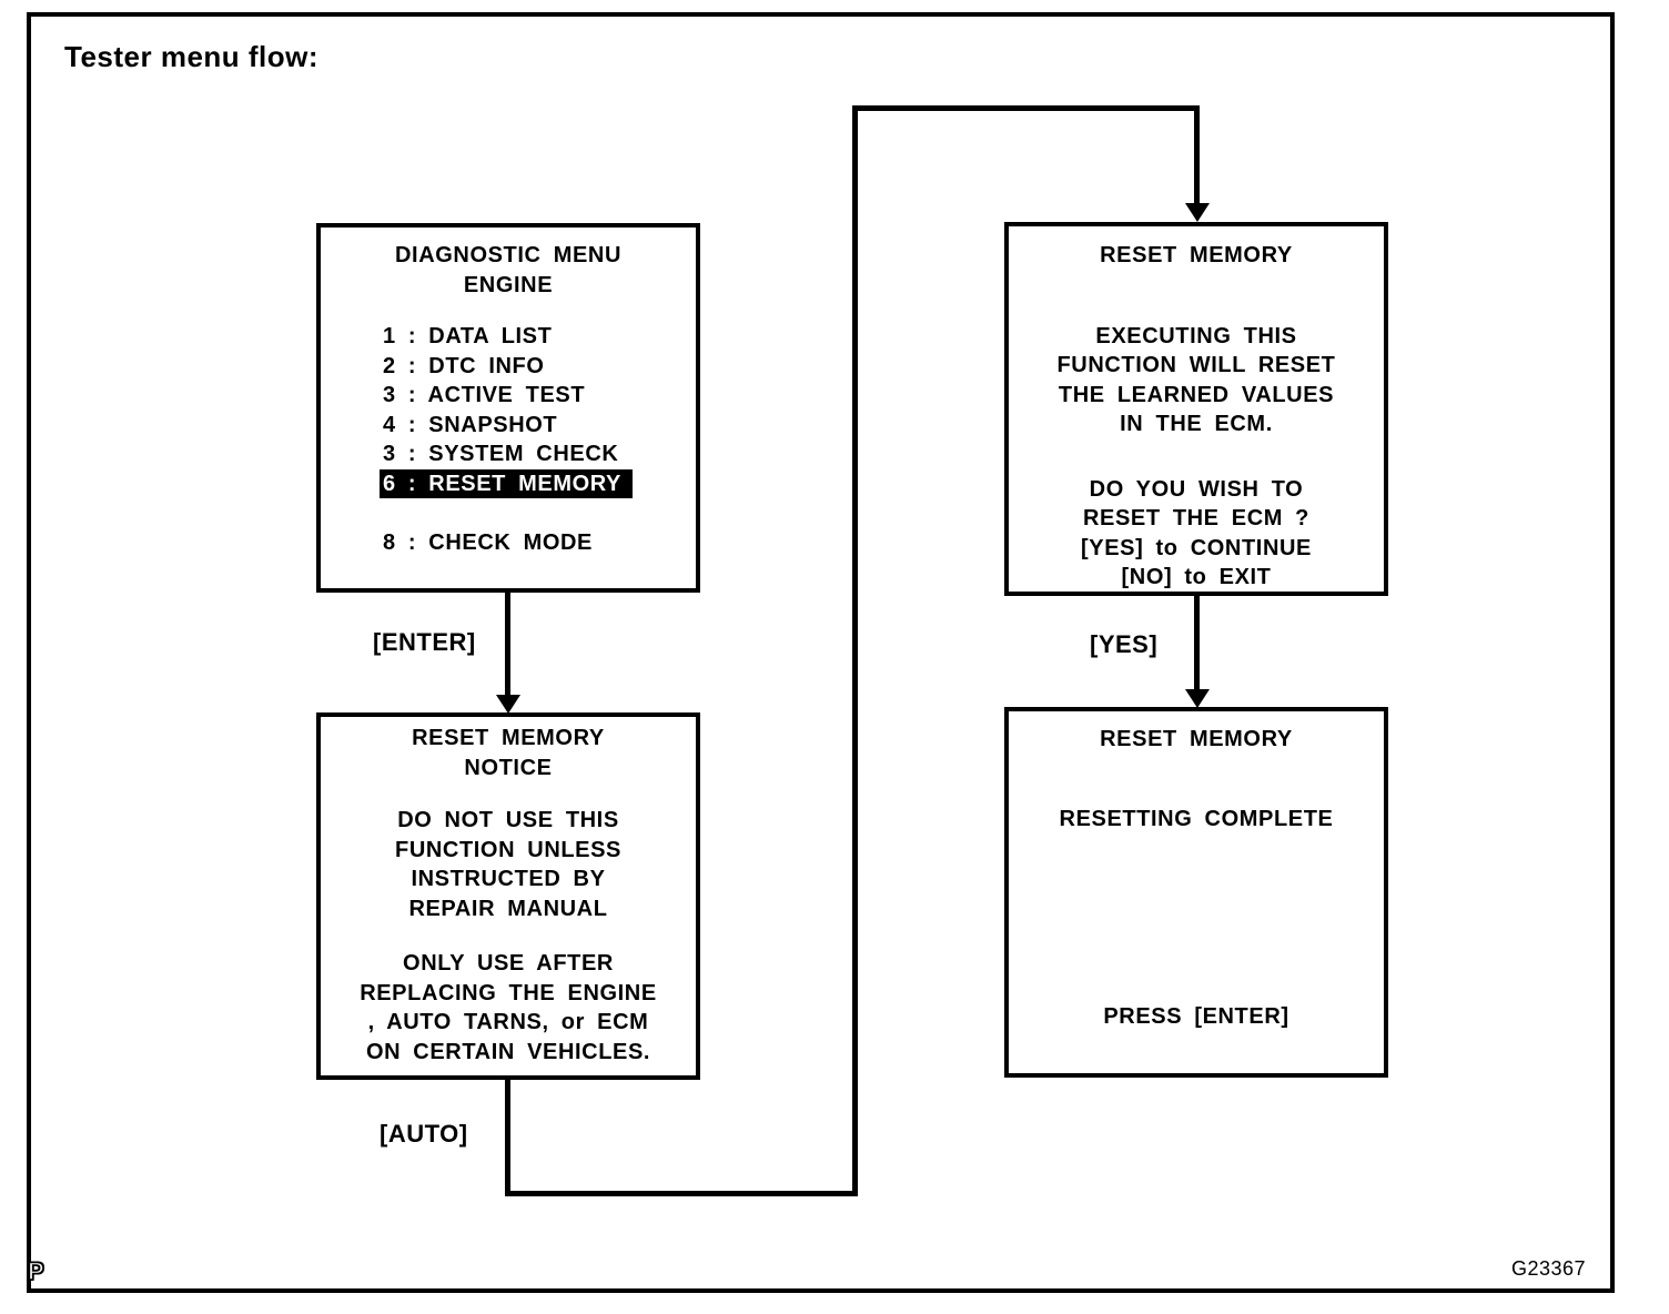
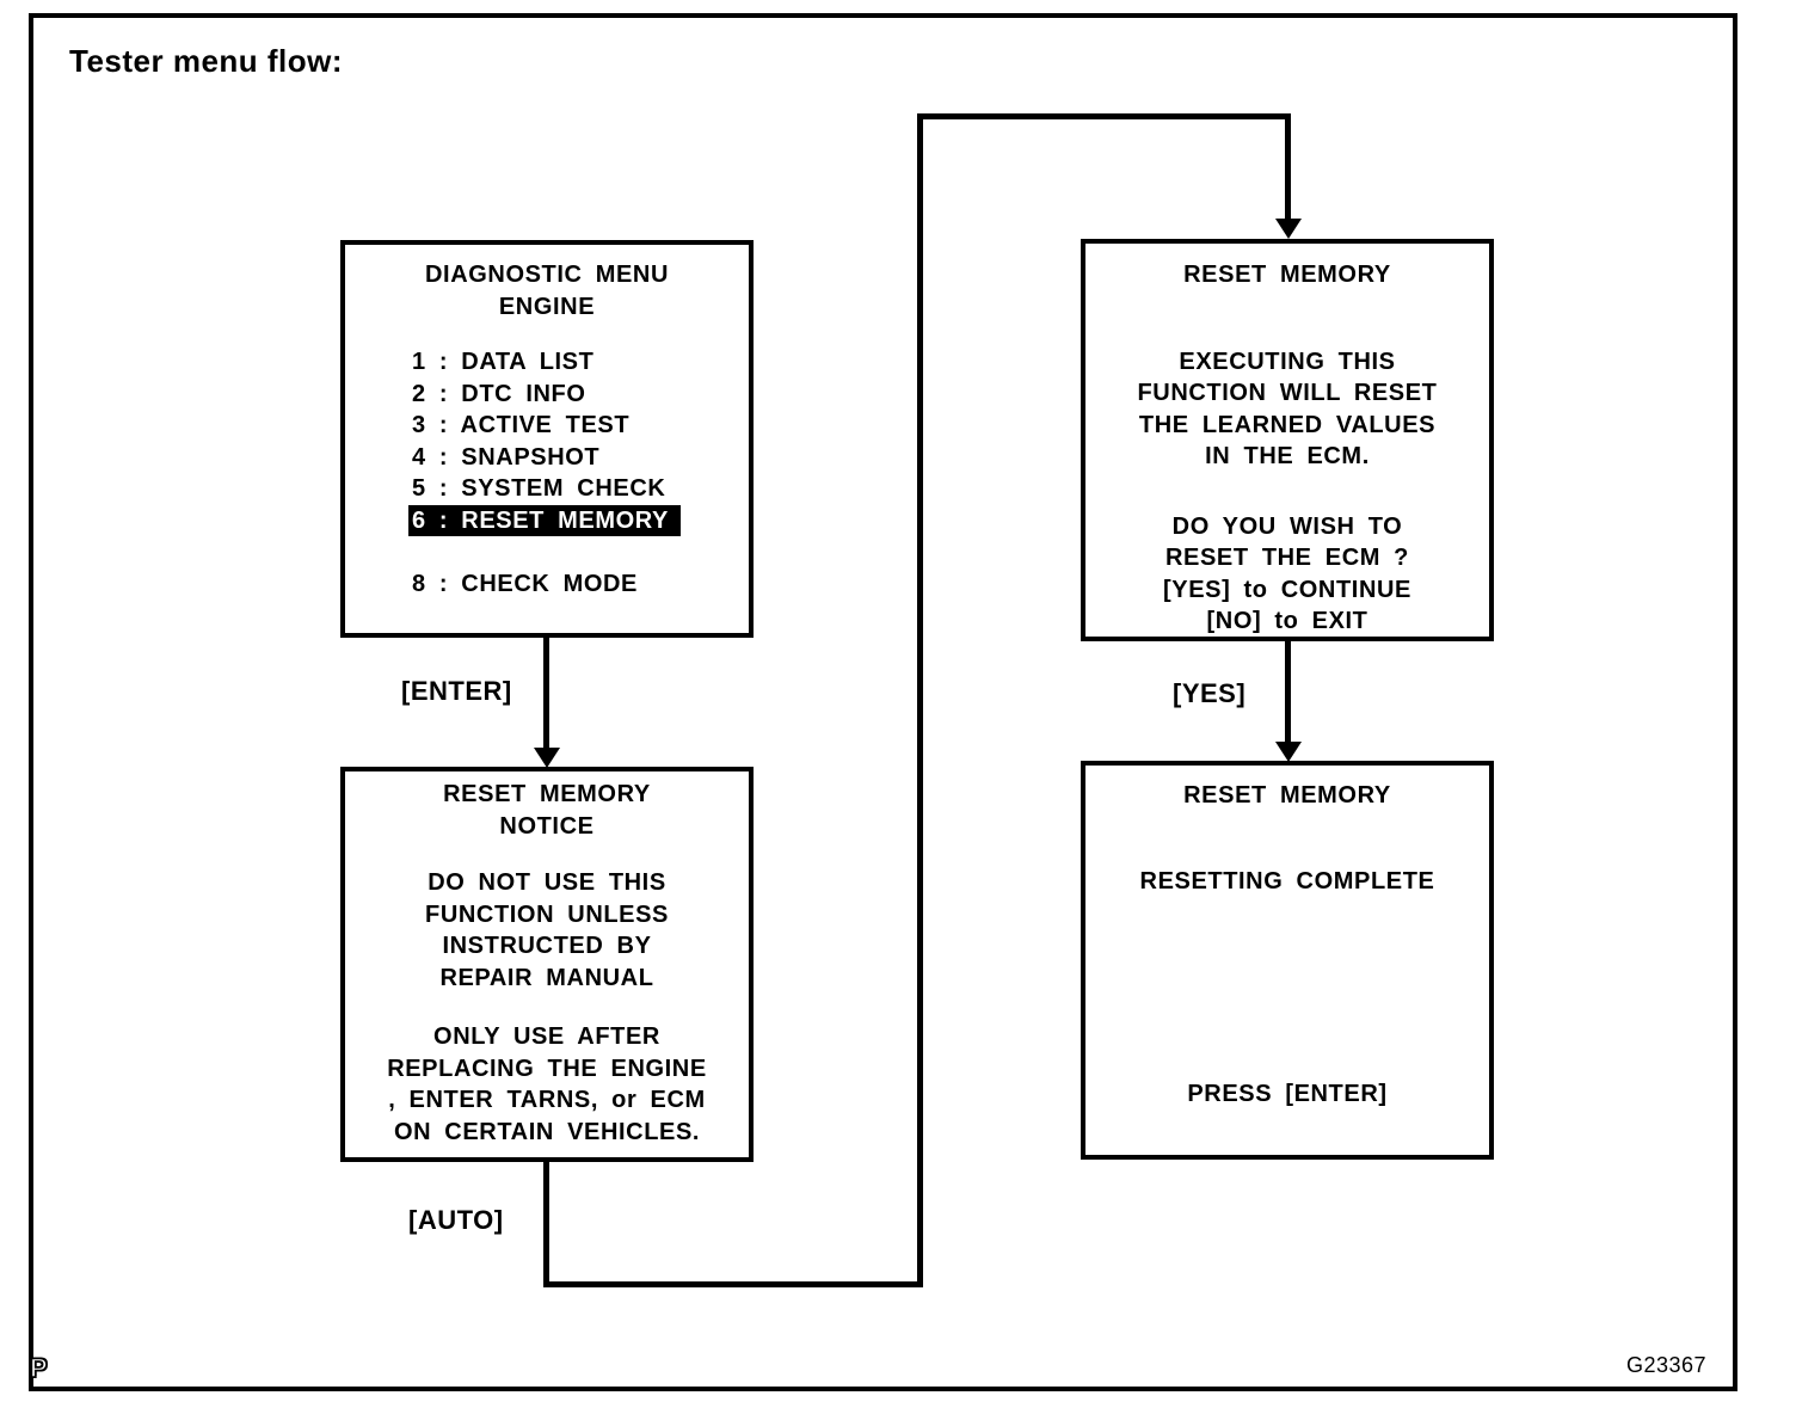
  Tester menu flow:
  DIAGNOSTIC MENU
  ENGINE
  1 : DATA LIST
  2 : DTC INFO
  3 : ACTIVE TEST
  4 : SNAPSHOT
- 3 : SYSTEM CHECK
+ 5 : SYSTEM CHECK
  6 : RESET MEMORY
  8 : CHECK MODE
  [ENTER]
  RESET MEMORY
  NOTICE
  DO NOT USE THIS
  FUNCTION UNLESS
  INSTRUCTED BY
  REPAIR MANUAL
  ONLY USE AFTER
  REPLACING THE ENGINE
- , AUTO TARNS, or ECM
+ , ENTER TARNS, or ECM
  ON CERTAIN VEHICLES.
  [AUTO]
  RESET MEMORY
  EXECUTING THIS
  FUNCTION WILL RESET
  THE LEARNED VALUES
  IN THE ECM.
  DO YOU WISH TO
  RESET THE ECM ?
  [YES] to CONTINUE
  [NO] to EXIT
  [YES]
  RESET MEMORY
  RESETTING COMPLETE
  PRESS [ENTER]
  G23367
  P
